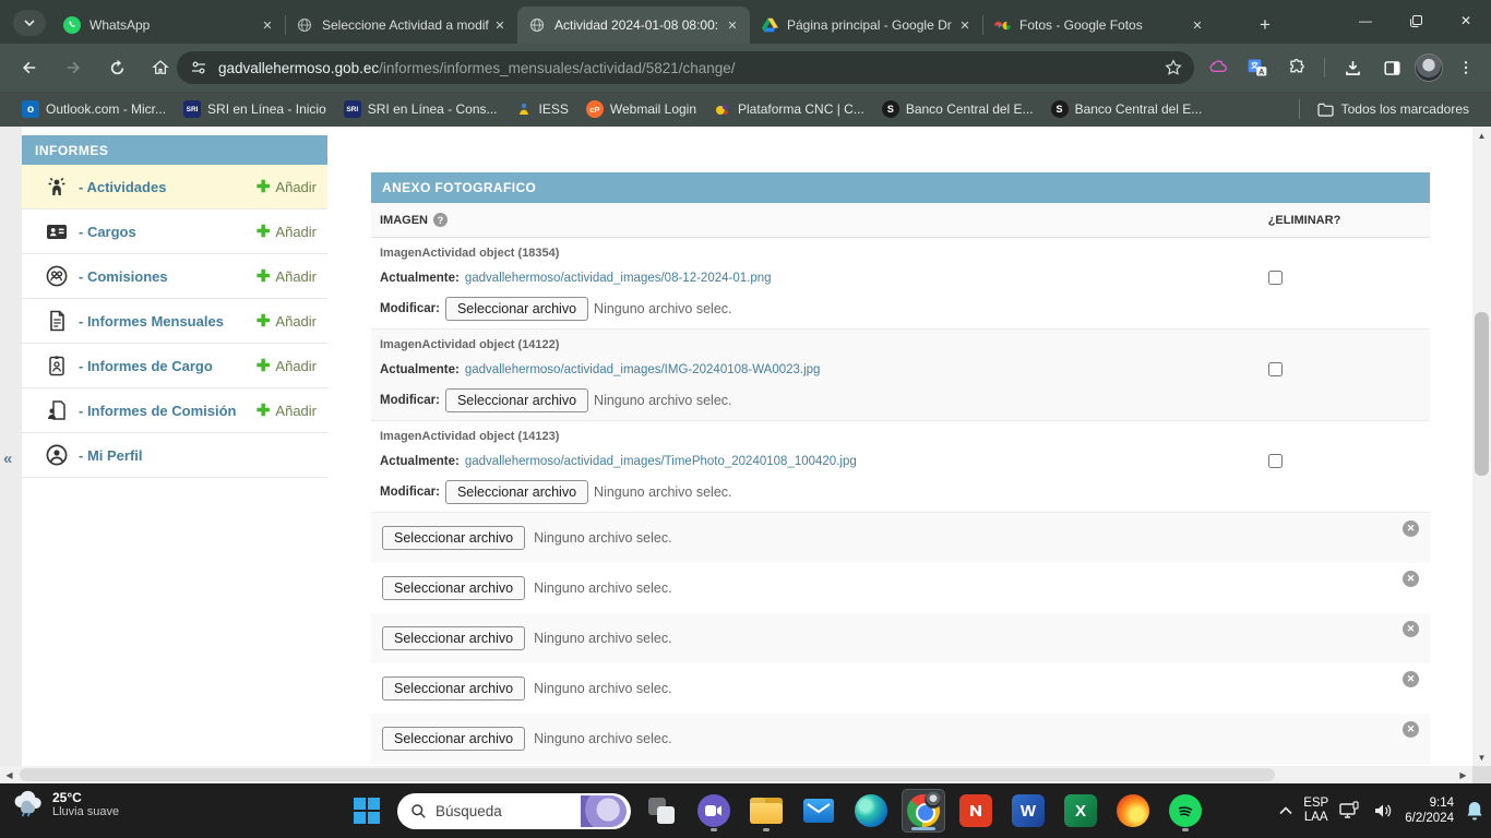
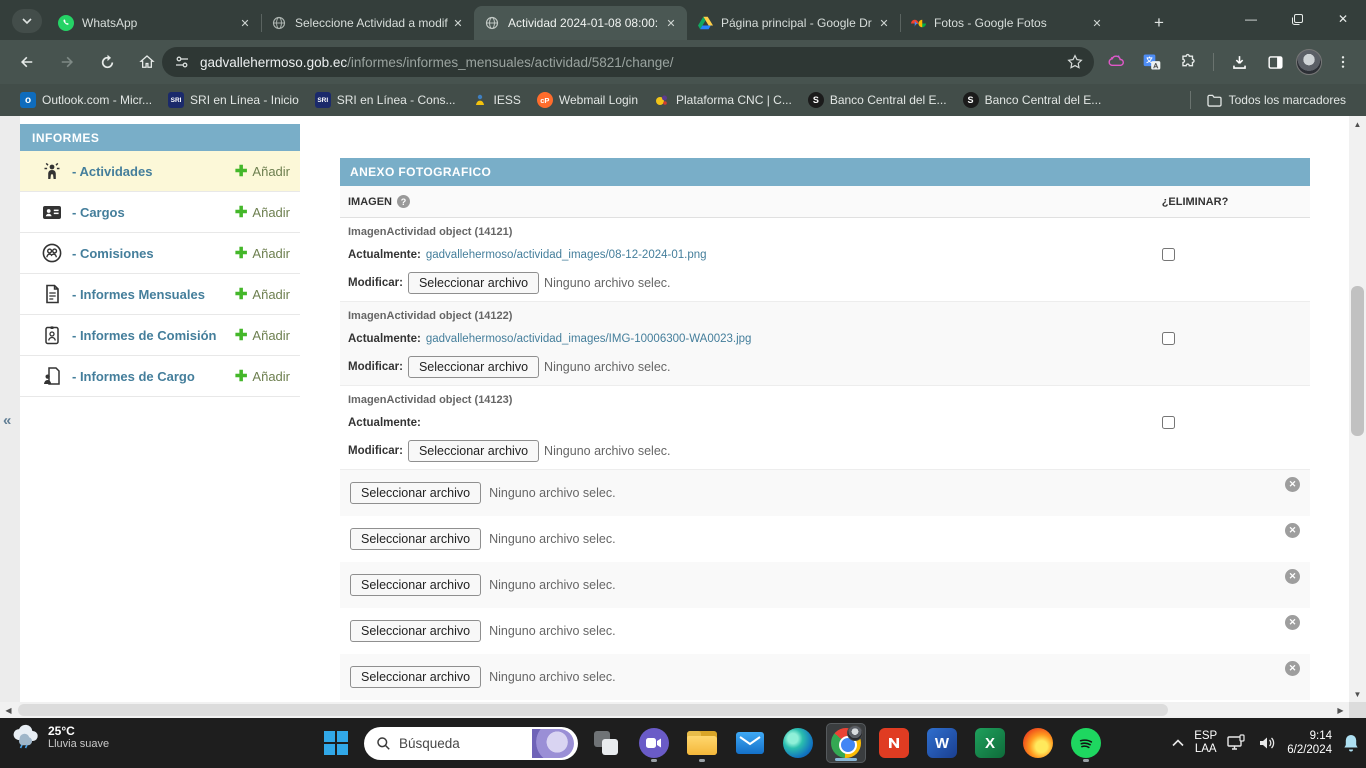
  WhatsApp
  ✕
  Seleccione Actividad a modif
  ✕
  Actividad 2024-01-08 08:00:
  ✕
  Página principal - Google Dr
  ✕
  Fotos - Google Fotos
  ✕
  +
  —
  ✕
  gadvallehermoso.gob.ec
  /informes/informes_mensuales/actividad/5821/change/
  o
  Outlook.com - Micr...
  SRI en Línea - Inicio
  SRI en Línea - Cons...
  IESS
  cP
  Webmail Login
  Plataforma CNC | C...
  S
  Banco Central del E...
  S
  Banco Central del E...
  Todos los marcadores
  «
  INFORMES
  - Actividades
  ✚
  Añadir
  - Cargos
  ✚
  Añadir
  - Comisiones
  ✚
  Añadir
  - Informes Mensuales
  ✚
  Añadir
- - Informes de Cargo
+ - Informes de Comisión
  ✚
  Añadir
- - Informes de Comisión
+ - Informes de Cargo
  ✚
  Añadir
- - Mi Perfil
  ANEXO FOTOGRAFICO
  IMAGEN
  ?
  ¿ELIMINAR?
- ImagenActividad object (18354)
+ ImagenActividad object (14121)
  Actualmente:
  gadvallehermoso/actividad_images/08-12-2024-01.png
  Modificar:
  Seleccionar archivo
  Ninguno archivo selec.
  ImagenActividad object (14122)
  Actualmente:
- gadvallehermoso/actividad_images/IMG-20240108-WA0023.jpg
+ gadvallehermoso/actividad_images/IMG-10006300-WA0023.jpg
  Modificar:
  Seleccionar archivo
  Ninguno archivo selec.
  ImagenActividad object (14123)
  Actualmente:
- gadvallehermoso/actividad_images/TimePhoto_20240108_100420.jpg
  Modificar:
  Seleccionar archivo
  Ninguno archivo selec.
  Seleccionar archivo
  Ninguno archivo selec.
  ✕
  Seleccionar archivo
  Ninguno archivo selec.
  ✕
  Seleccionar archivo
  Ninguno archivo selec.
  ✕
  Seleccionar archivo
  Ninguno archivo selec.
  ✕
  Seleccionar archivo
  Ninguno archivo selec.
  ✕
  ▲
  ▼
  ◀
  ▶
  25°C
  Lluvia suave
  Búsqueda
  W
  X
  ESP
  LAA
  9:14
  6/2/2024
